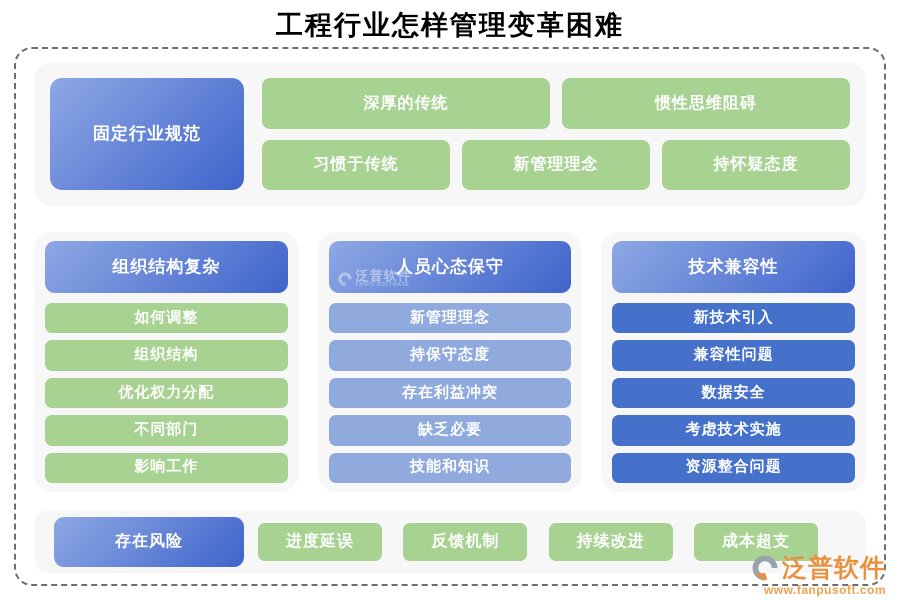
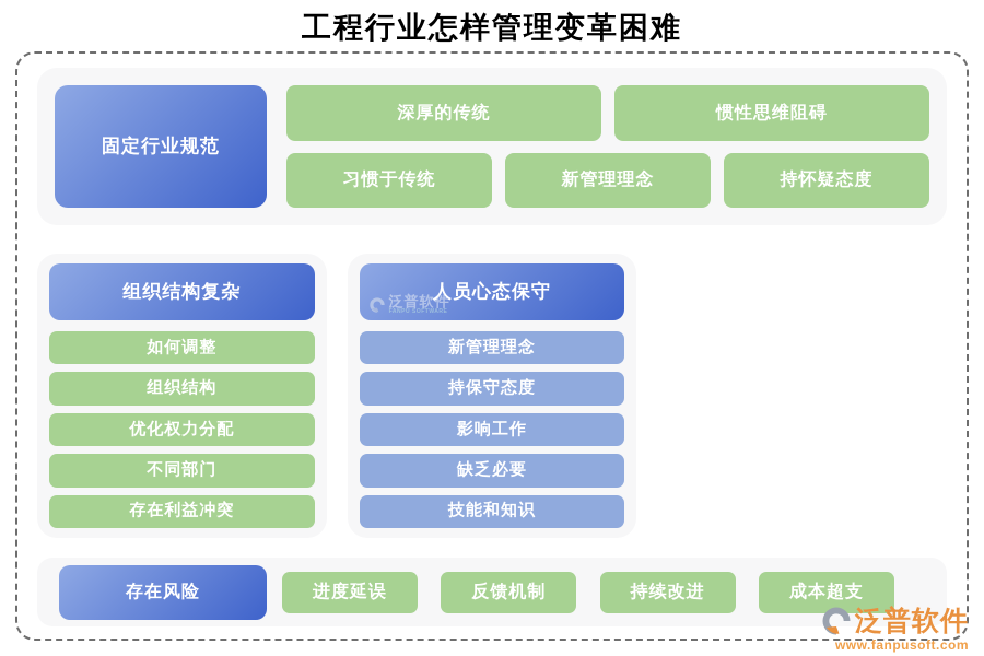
  工程行业怎样管理变革困难
  固定行业规范
  深厚的传统
  惯性思维阻碍
  习惯于传统
  新管理理念
  持怀疑态度
  组织结构复杂
  如何调整
  组织结构
  优化权力分配
  不同部门
- 影响工作
+ 存在利益冲突
  人员心态保守
  泛普软件
  新管理理念
  持保守态度
- 存在利益冲突
+ 影响工作
  缺乏必要
  技能和知识
- 技术兼容性
- 新技术引入
- 兼容性问题
- 数据安全
- 考虑技术实施
- 资源整合问题
  存在风险
  进度延误
  反馈机制
  持续改进
  成本超支
  泛普软件
  www.fanpusoft.com
